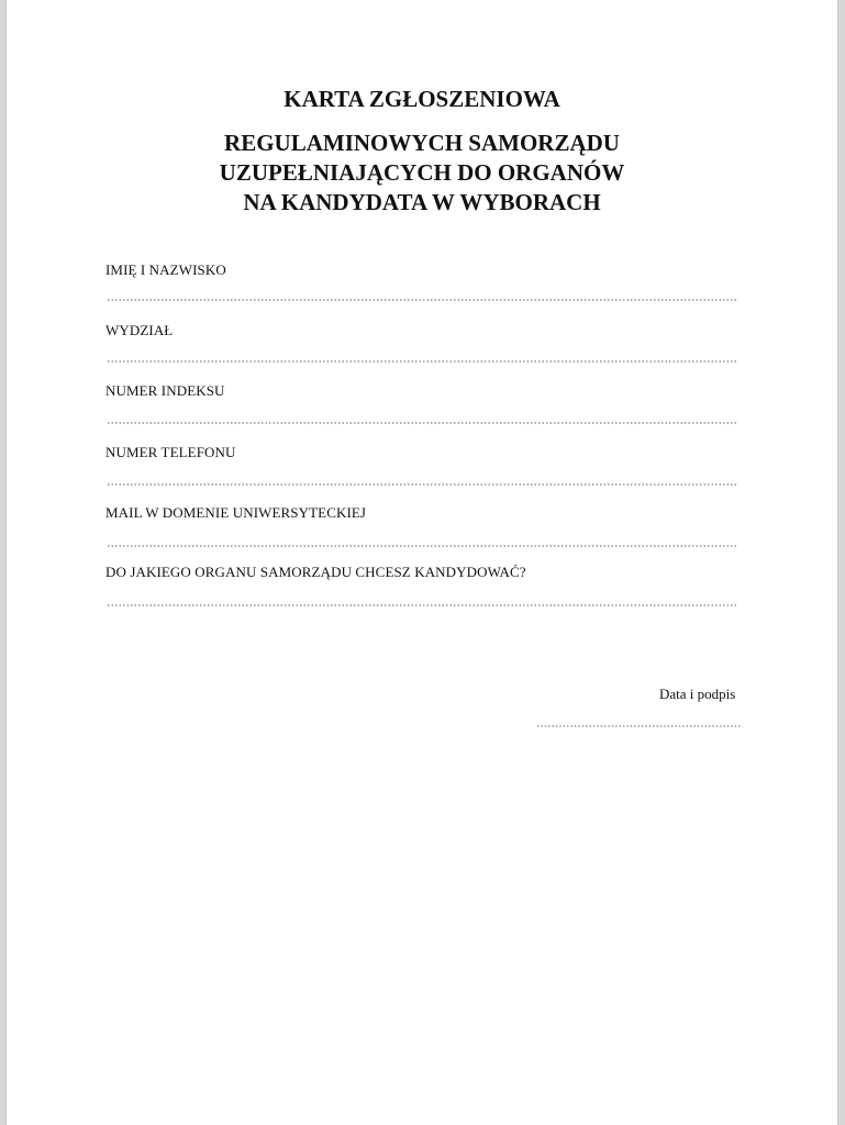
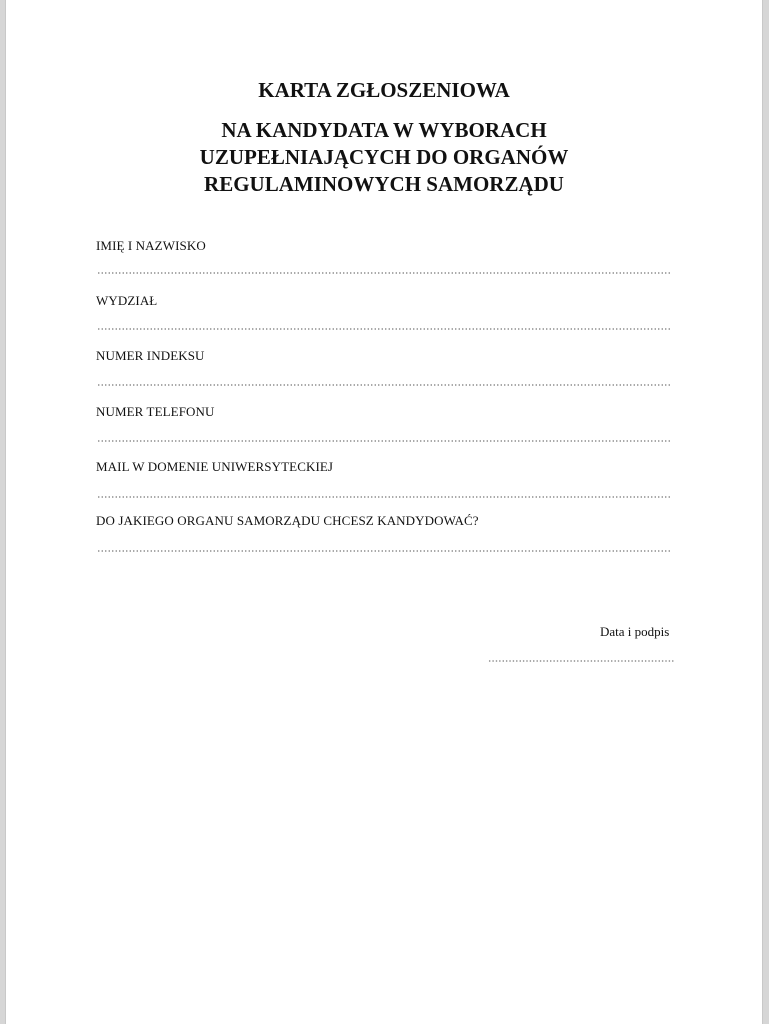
  KARTA ZGŁOSZENIOWA
- REGULAMINOWYCH SAMORZĄDU
+ NA KANDYDATA W WYBORACH
  UZUPEŁNIAJĄCYCH DO ORGANÓW
- NA KANDYDATA W WYBORACH
+ REGULAMINOWYCH SAMORZĄDU
  IMIĘ I NAZWISKO
  WYDZIAŁ
  NUMER INDEKSU
  NUMER TELEFONU
  MAIL W DOMENIE UNIWERSYTECKIEJ
  DO JAKIEGO ORGANU SAMORZĄDU CHCESZ KANDYDOWAĆ?
  Data i podpis
